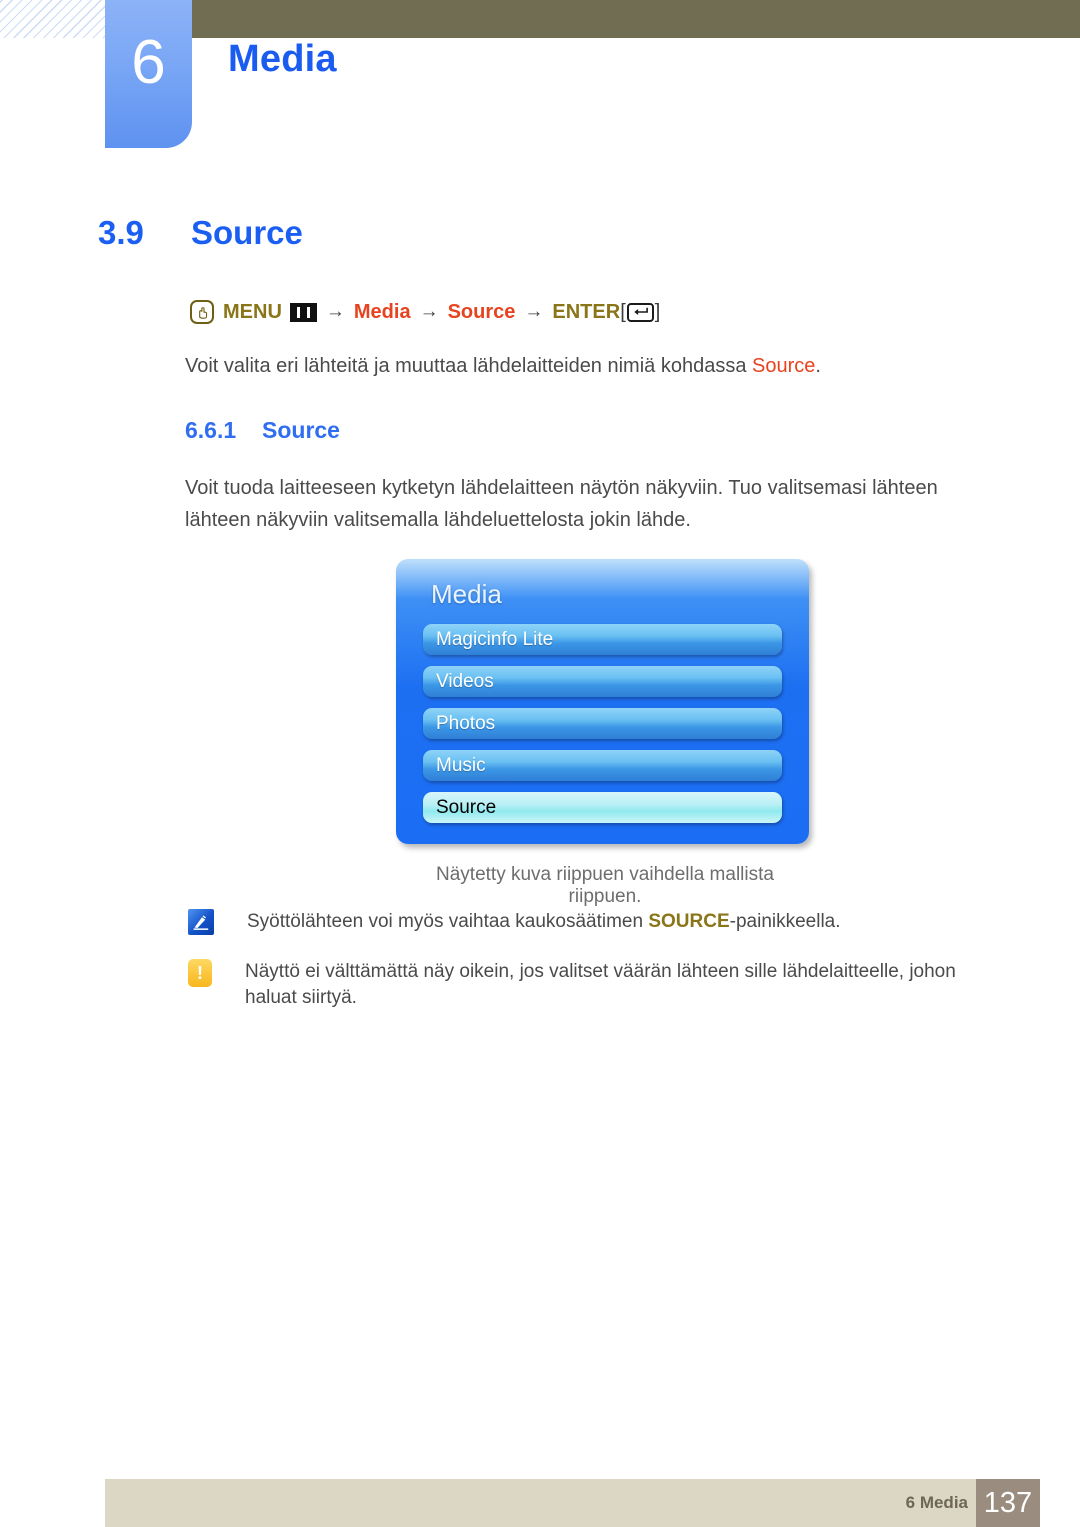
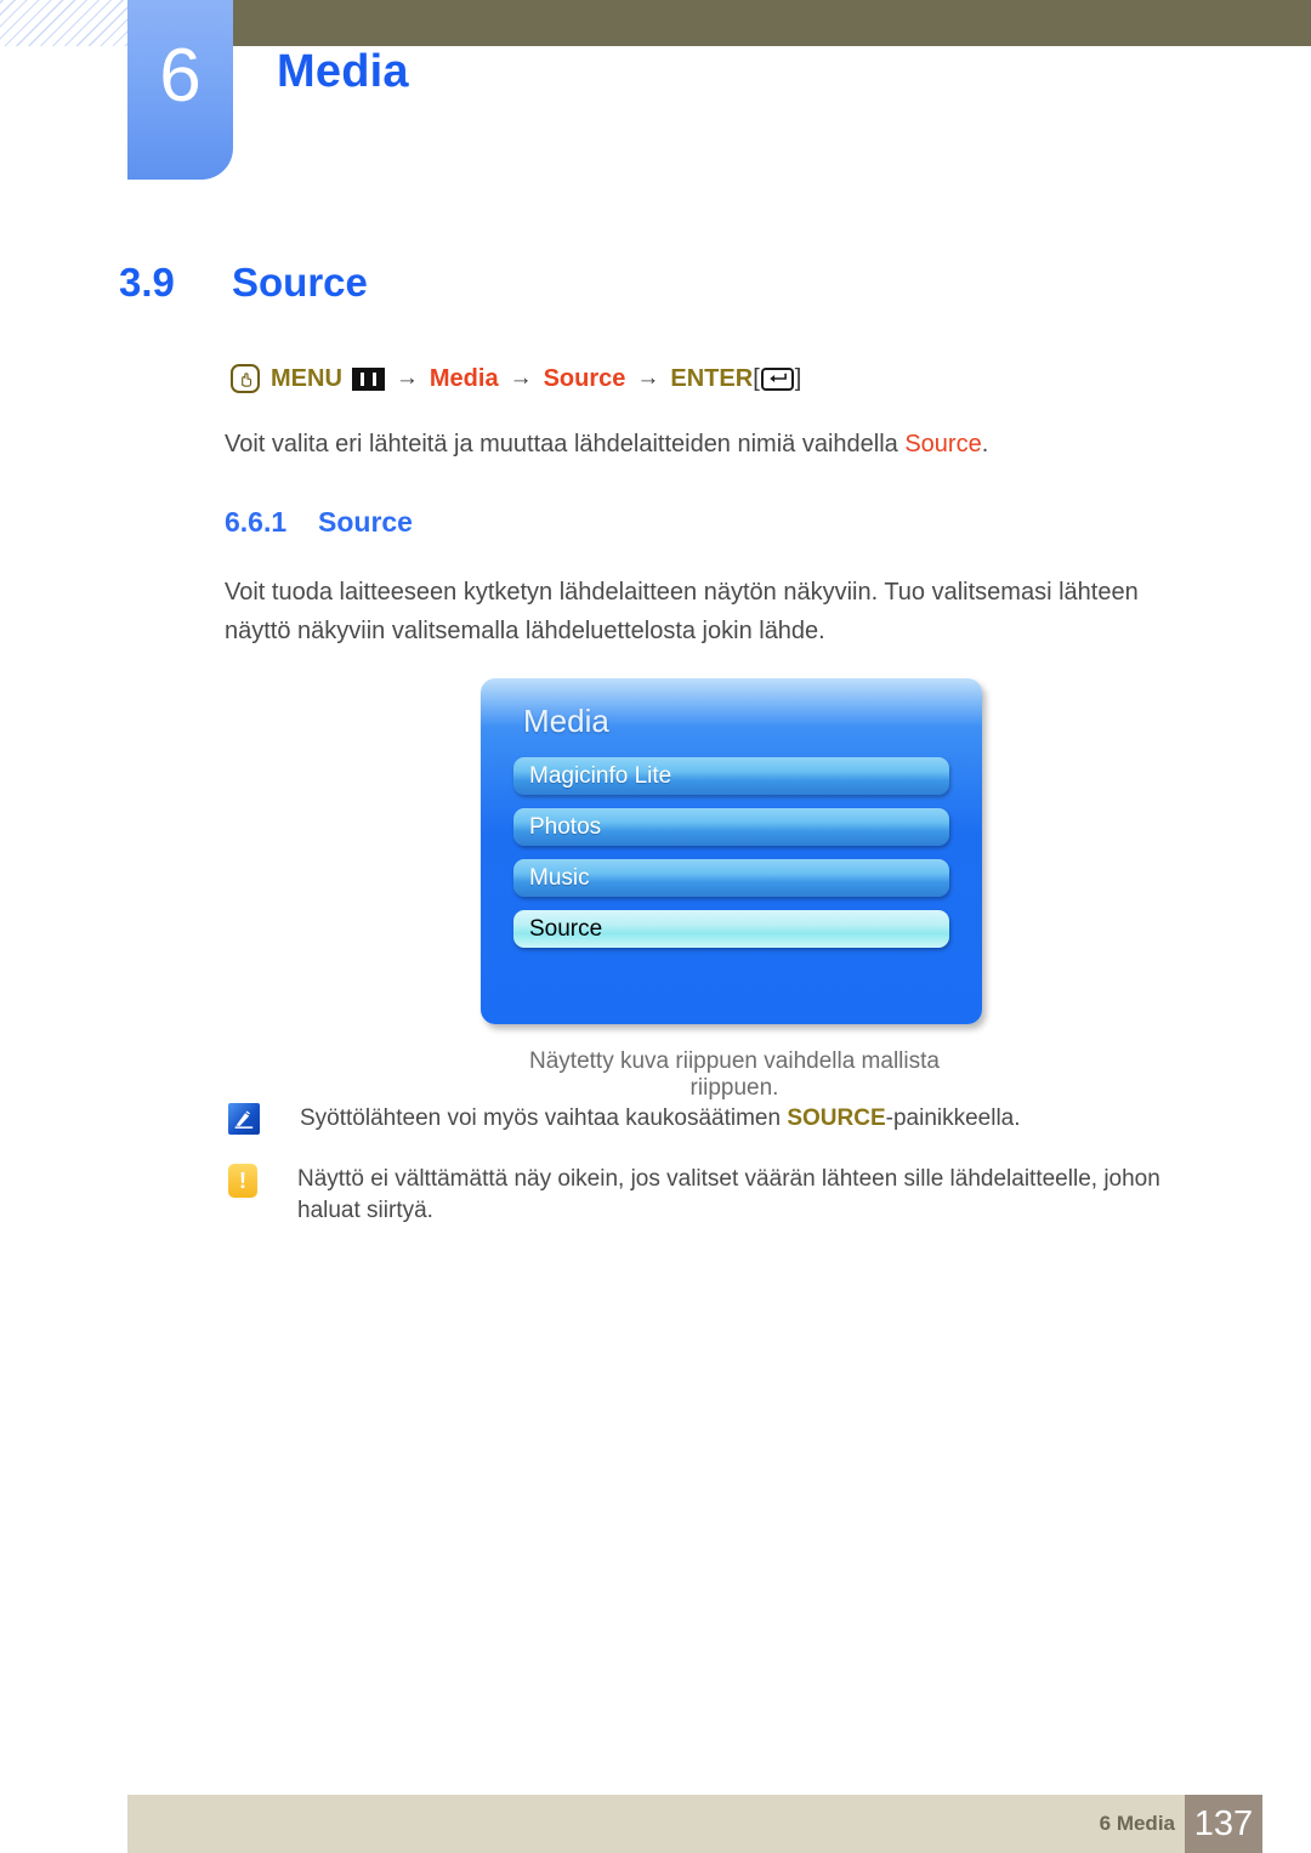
  6
  Media
  3.9 Source
  MENU
  →
  Media
  →
  Source
  →
  ENTER
  [
  ]
- Voit valita eri lähteitä ja muuttaa lähdelaitteiden nimiä kohdassa Source.
+ Voit valita eri lähteitä ja muuttaa lähdelaitteiden nimiä vaihdella Source.
  6.6.1 Source
- Voit tuoda laitteeseen kytketyn lähdelaitteen näytön näkyviin. Tuo valitsemasi lähteen lähteen näkyviin valitsemalla lähdeluettelosta jokin lähde.
+ Voit tuoda laitteeseen kytketyn lähdelaitteen näytön näkyviin. Tuo valitsemasi lähteen näyttö näkyviin valitsemalla lähdeluettelosta jokin lähde.
  Media
  Magicinfo Lite
- Videos
  Photos
  Music
  Source
  Näytetty kuva riippuen vaihdella mallista riippuen.
  Syöttölähteen voi myös vaihtaa kaukosäätimen SOURCE-painikkeella.
  !
  Näyttö ei välttämättä näy oikein, jos valitset väärän lähteen sille lähdelaitteelle, johon haluat siirtyä.
  6 Media
  137
